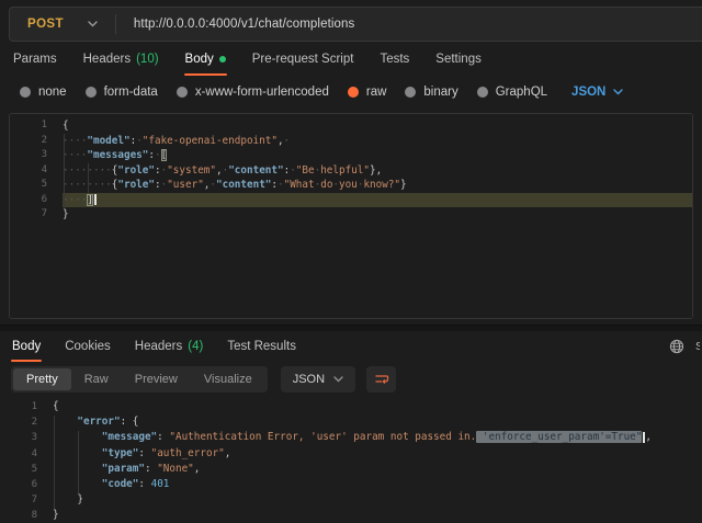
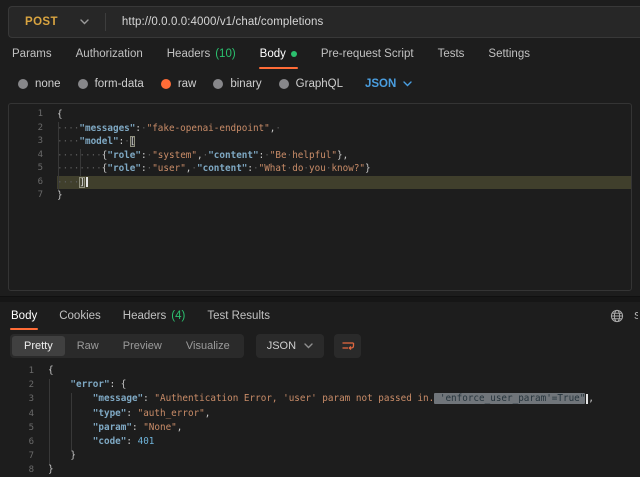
  POST
  http://0.0.0.0:4000/v1/chat/completions
  Params
+ Authorization
  Headers
  (10)
  Body
  Pre-request Script
  Tests
  Settings
  none
  form-data
- x-www-form-urlencoded
  raw
  binary
  GraphQL
  JSON
  1
  {
  2
- ····"model":·"fake-openai-endpoint",·
+ ····"messages":·"fake-openai-endpoint",·
  3
- ····"messages":·[
+ ····"model":·[
  4
  ········{"role":·"system",·"content":·"Be·helpful"},
  5
  ········{"role":·"user",·"content":·"What·do·you·know?"}
  6
  ····]
  7
  }
  Body
  Cookies
  Headers
  (4)
  Test Results
  S
  Pretty
  Raw
  Preview
  Visualize
  JSON
  1
  {
  2
  "error": {
  3
  "message": "Authentication Error, 'user' param not passed in. 'enforce_user_param'=True" ,
  4
  "type": "auth_error",
  5
  "param": "None",
  6
  "code": 401
  7
  }
  8
  }
